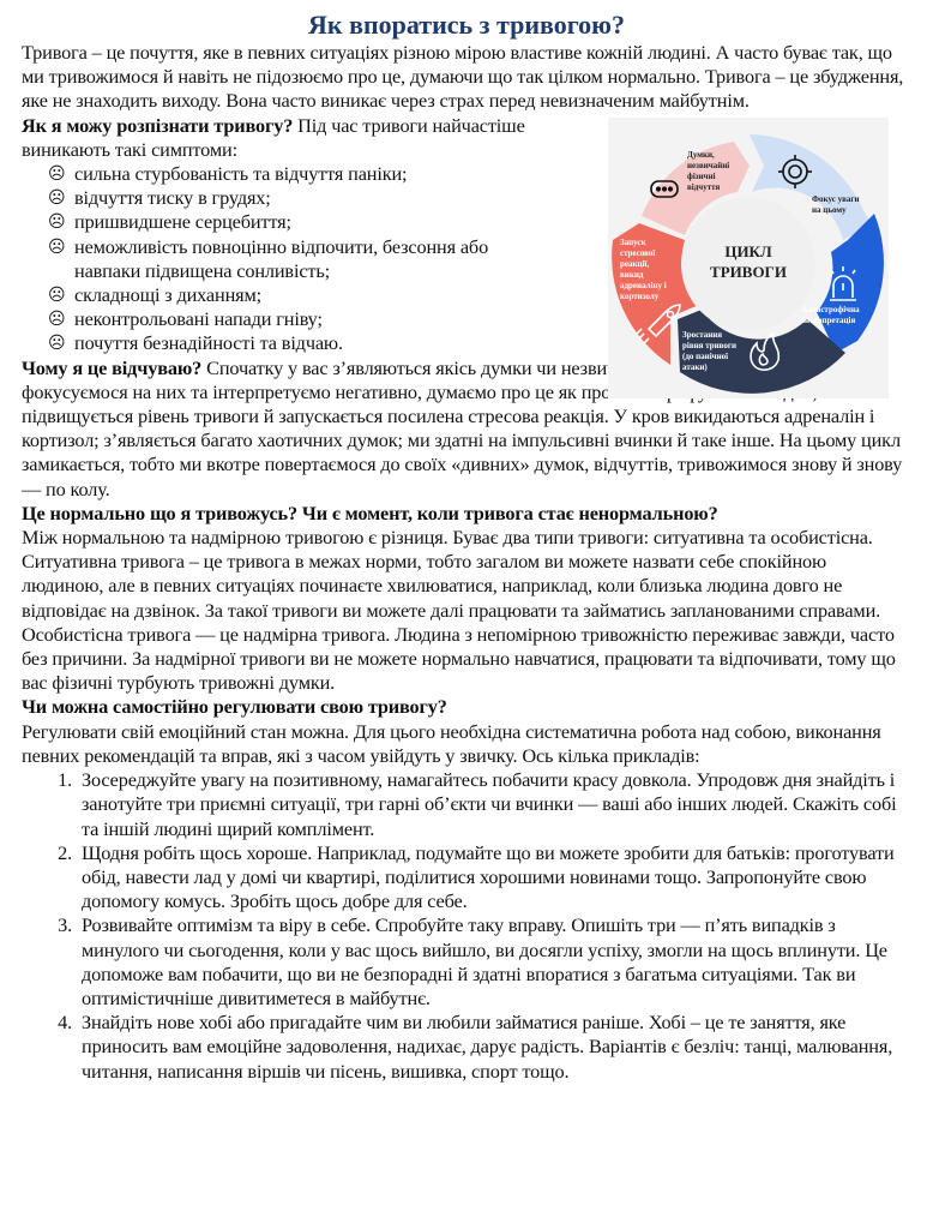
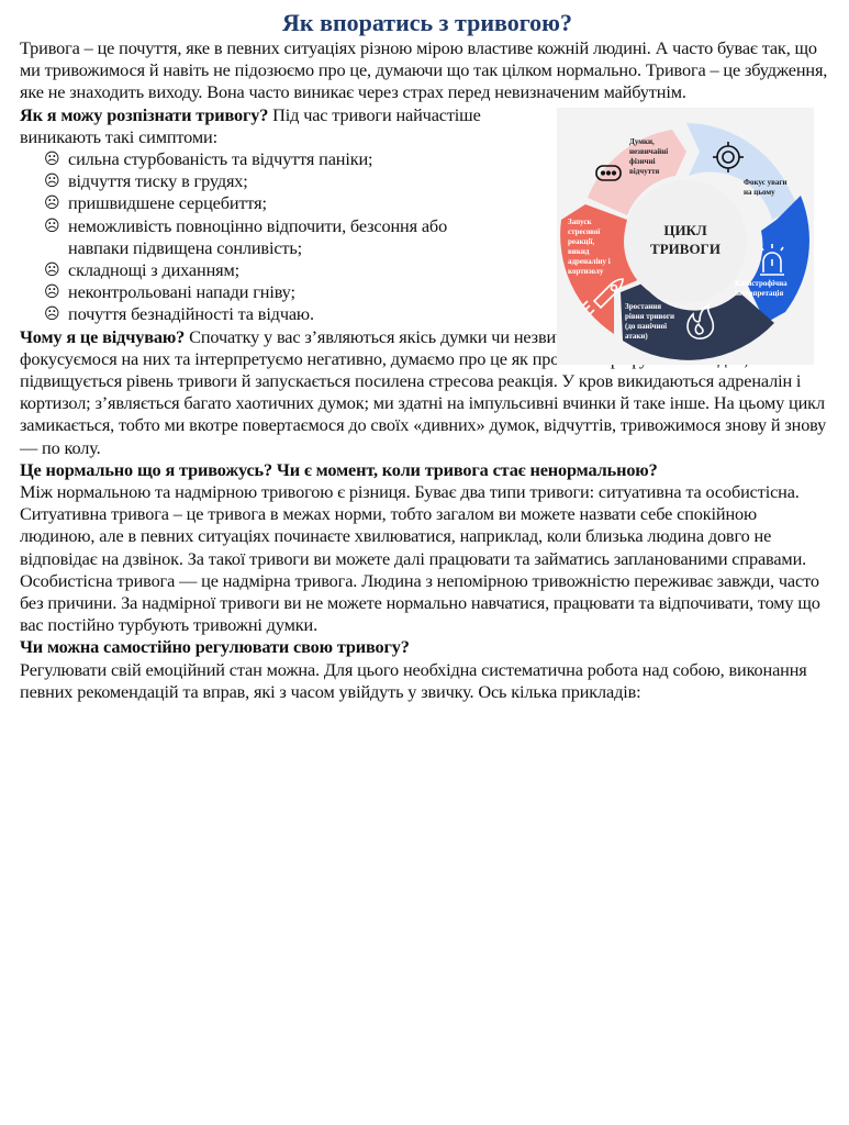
  Як впоратись з тривогою?
  Тривога – це почуття, яке в певних ситуаціях різною мірою властиве кожній людині. А часто буває так, що ми тривожимося й навіть не підозюємо про це, думаючи що так цілком нормально. Тривога – це збудження, яке не знаходить виходу. Вона часто виникає через страх перед невизначеним майбутнім.
  Як я можу розпізнати тривогу? Під час тривоги найчастіше виникають такі симптоми:
  ☹
  сильна стурбованість та відчуття паніки;
  ☹
  відчуття тиску в грудях;
  ☹
  пришвидшене серцебиття;
  ☹
  неможливість повноцінно відпочити, безсоння або навпаки підвищена сонливість;
  ☹
  складнощі з диханням;
  ☹
  неконтрольовані напади гніву;
  ☹
  почуття безнадійності та відчаю.
  Чому я це відчуваю? Спочатку у вас з’являються якісь думки чи незви фокусуємося на них та інтерпретуємо негативно, думаємо про це як про підвищується рівень тривоги й запускається посилена стресова реакція. У кров викидаються адреналін і кортизол; з’являється багато хаотичних думок; ми здатні на імпульсивні вчинки й таке інше. На цьому цикл замикається, тобто ми вкотре повертаємося до своїх «дивних» думок, відчуттів, тривожимося знову й знову — по колу.
  Це нормально що я тривожусь? Чи є момент, коли тривога стає ненормальною?
- Між нормальною та надмірною тривогою є різниця. Буває два типи тривоги: ситуативна та особистісна. Ситуативна тривога – це тривога в межах норми, тобто загалом ви можете назвати себе спокійною людиною, але в певних ситуаціях починаєте хвилюватися, наприклад, коли близька людина довго не відповідає на дзвінок. За такої тривоги ви можете далі працювати та займатись запланованими справами. Особистісна тривога — це надмірна тривога. Людина з непомірною тривожністю переживає завжди, часто без причини. За надмірної тривоги ви не можете нормально навчатися, працювати та відпочивати, тому що вас фізичні турбують тривожні думки.
+ Між нормальною та надмірною тривогою є різниця. Буває два типи тривоги: ситуативна та особистісна. Ситуативна тривога – це тривога в межах норми, тобто загалом ви можете назвати себе спокійною людиною, але в певних ситуаціях починаєте хвилюватися, наприклад, коли близька людина довго не відповідає на дзвінок. За такої тривоги ви можете далі працювати та займатись запланованими справами. Особистісна тривога — це надмірна тривога. Людина з непомірною тривожністю переживає завжди, часто без причини. За надмірної тривоги ви не можете нормально навчатися, працювати та відпочивати, тому що вас постійно турбують тривожні думки.
  Чи можна самостійно регулювати свою тривогу?
  Регулювати свій емоційний стан можна. Для цього необхідна систематична робота над собою, виконання певних рекомендацій та вправ, які з часом увійдуть у звичку. Ось кілька прикладів:
- Зосереджуйте увагу на позитивному, намагайтесь побачити красу довкола. Упродовж дня знайдіть і занотуйте три приємні ситуації, три гарні об’єкти чи вчинки — ваші або інших людей. Скажіть собі та іншій людині щирий комплімент.
- Щодня робіть щось хороше. Наприклад, подумайте що ви можете зробити для батьків: проготувати обід, навести лад у домі чи квартирі, поділитися хорошими новинами тощо. Запропонуйте свою допомогу комусь. Зробіть щось добре для себе.
- Розвивайте оптимізм та віру в себе. Спробуйте таку вправу. Опишіть три — п’ять випадків з минулого чи сьогодення, коли у вас щось вийшло, ви досягли успіху, змогли на щось вплинути. Це допоможе вам побачити, що ви не безпорадні й здатні впоратися з багатьма ситуаціями. Так ви оптимістичніше дивитиметеся в майбутнє.
- Знайдіть нове хобі або пригадайте чим ви любили займатися раніше. Хобі – це те заняття, яке приносить вам емоційне задоволення, надихає, дарує радість. Варіантів є безліч: танці, малювання, читання, написання віршів чи пісень, вишивка, спорт тощо.
  ЦИКЛ
  ТРИВОГИ
  Думки,
  незвичайні
  фізичні
  відчуття
  Фокус уваги
  на цьому
  Катастрофічна
  інтерпретація
  Зростання
  рівня тривоги
  (до панічної
  атаки)
  Запуск
  стресової
  реакції,
  викид
  адреналіну і
  кортизолу
